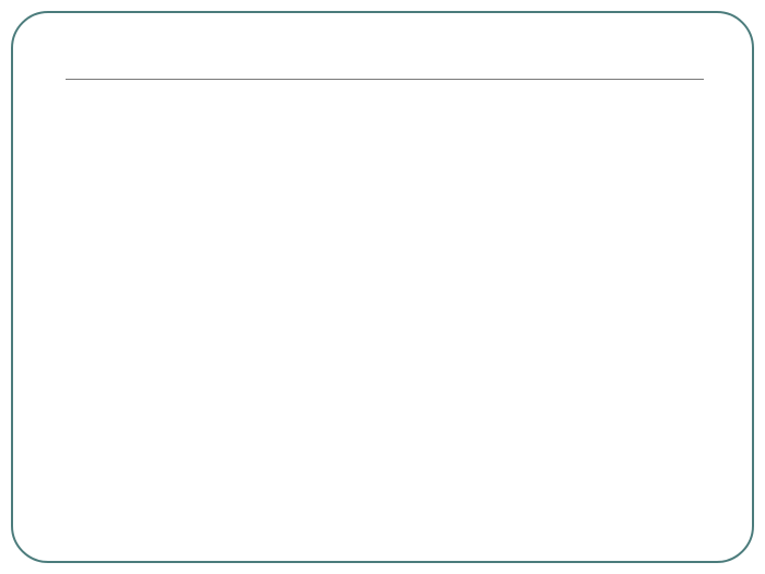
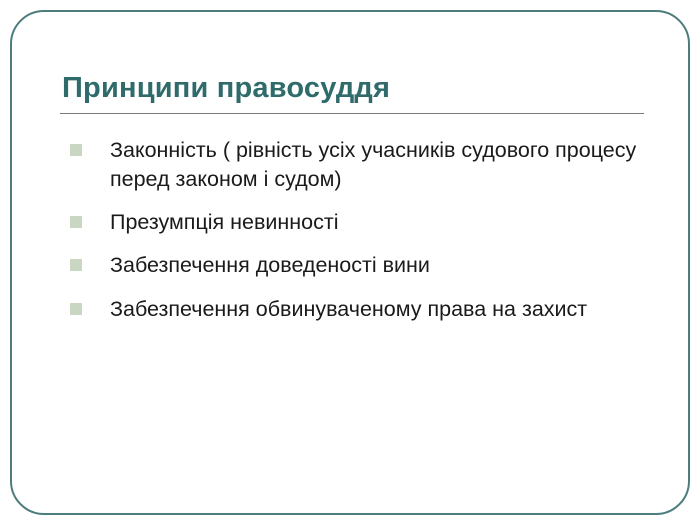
+ Принципи правосуддя
+ Законність ( рівність усіх учасників судового процесу перед законом і судом)
+ Презумпція невинності
+ Забезпечення доведеності вини
+ Забезпечення обвинуваченому права на захист
